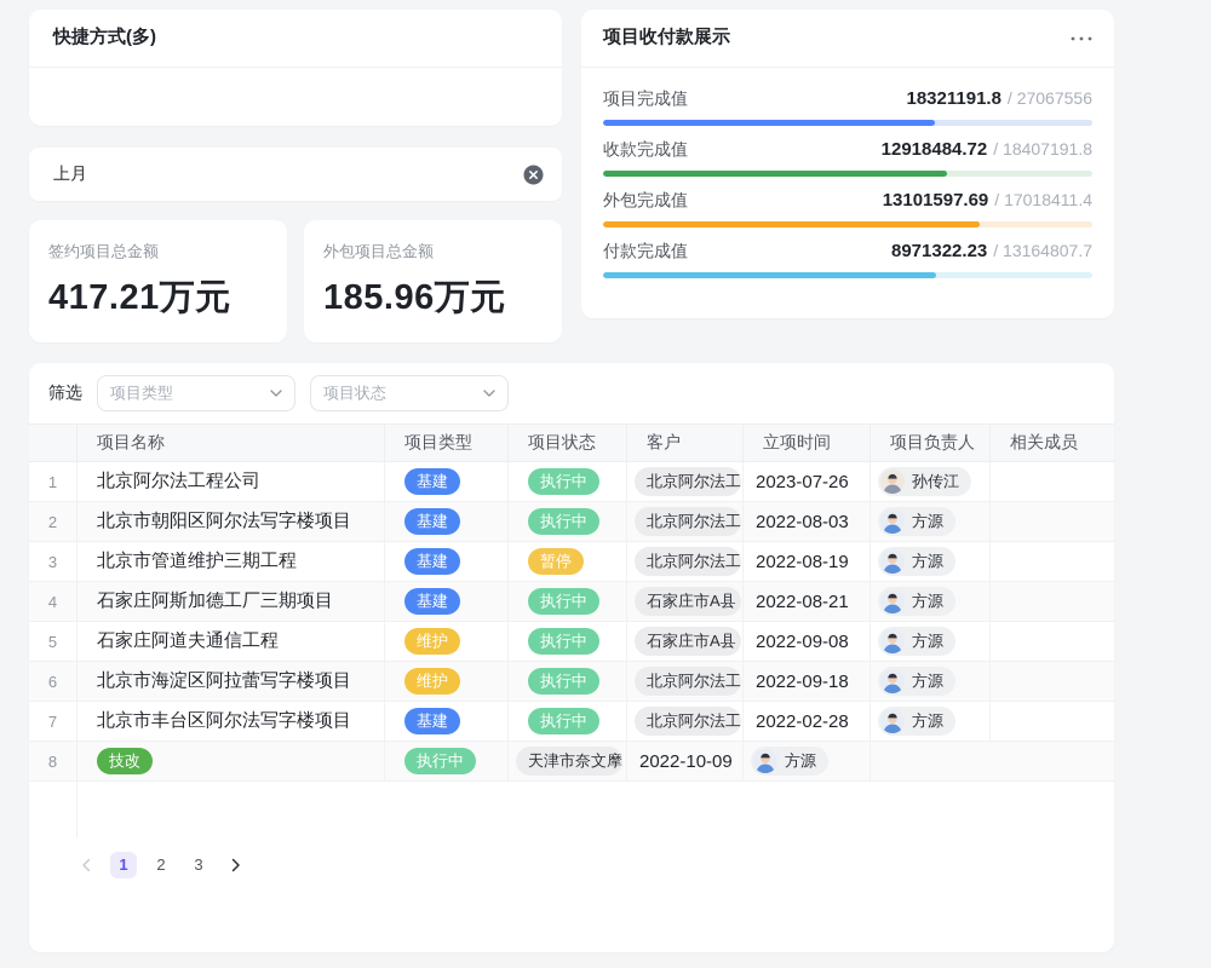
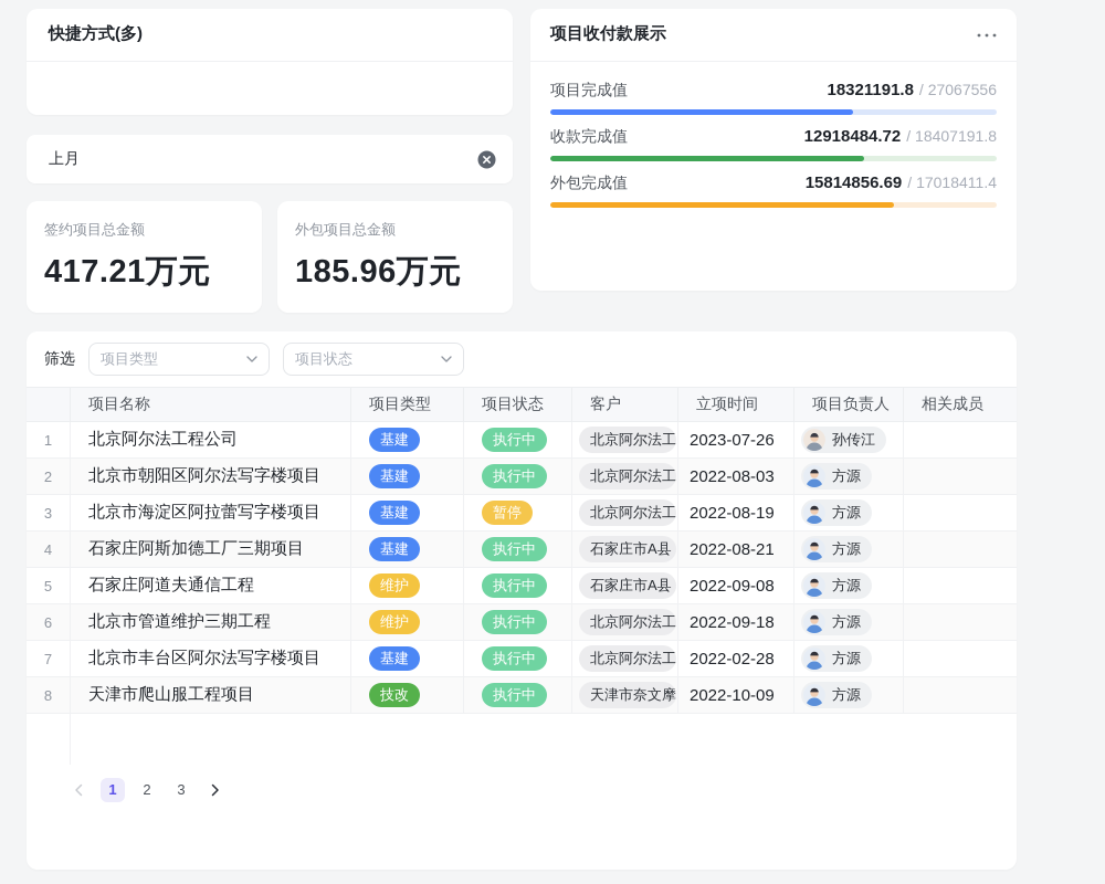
  快捷方式(多)
  上月
  签约项目总金额
  417.21万元
  外包项目总金额
  185.96万元
  项目收付款展示
  项目完成值
  18321191.8
  / 27067556
  收款完成值
  12918484.72
  / 18407191.8
  外包完成值
- 13101597.69
+ 15814856.69
  / 17018411.4
- 付款完成值
- 8971322.23
- / 13164807.7
  筛选
  项目类型
  项目状态
  项目名称
  项目类型
  项目状态
  客户
  立项时间
  项目负责人
  相关成员
  1
  北京阿尔法工程公司
  基建
  执行中
  北京阿尔法工
  2023-07-26
  孙传江
  2
  北京市朝阳区阿尔法写字楼项目
  基建
  执行中
  北京阿尔法工
  2022-08-03
  方源
  3
- 北京市管道维护三期工程
+ 北京市海淀区阿拉蕾写字楼项目
  基建
  暂停
  北京阿尔法工
  2022-08-19
  方源
  4
  石家庄阿斯加德工厂三期项目
  基建
  执行中
  石家庄市A县
  2022-08-21
  方源
  5
  石家庄阿道夫通信工程
  维护
  执行中
  石家庄市A县
  2022-09-08
  方源
  6
- 北京市海淀区阿拉蕾写字楼项目
+ 北京市管道维护三期工程
  维护
  执行中
  北京阿尔法工
  2022-09-18
  方源
  7
  北京市丰台区阿尔法写字楼项目
  基建
  执行中
  北京阿尔法工
  2022-02-28
  方源
  8
+ 天津市爬山服工程项目
  技改
  执行中
  天津市奈文摩
  2022-10-09
  方源
  1
  2
  3
